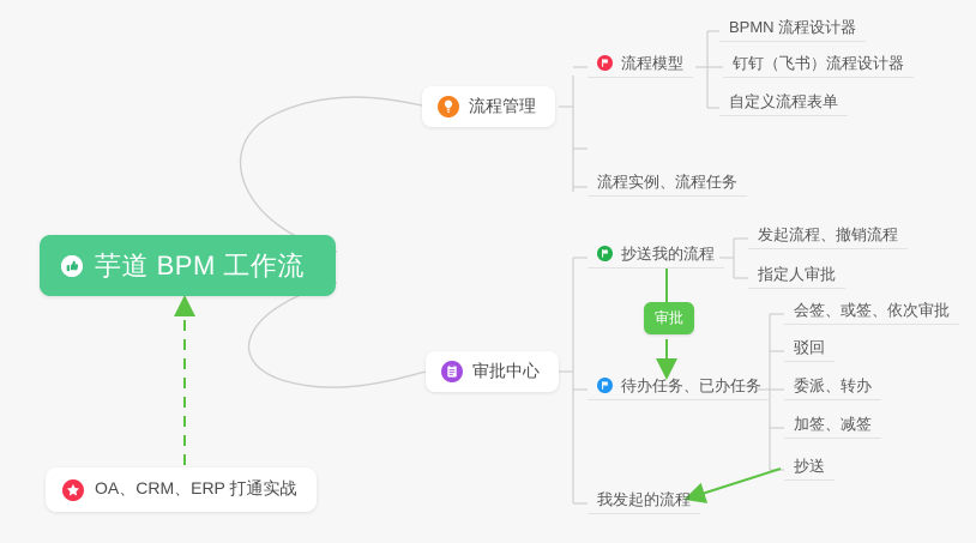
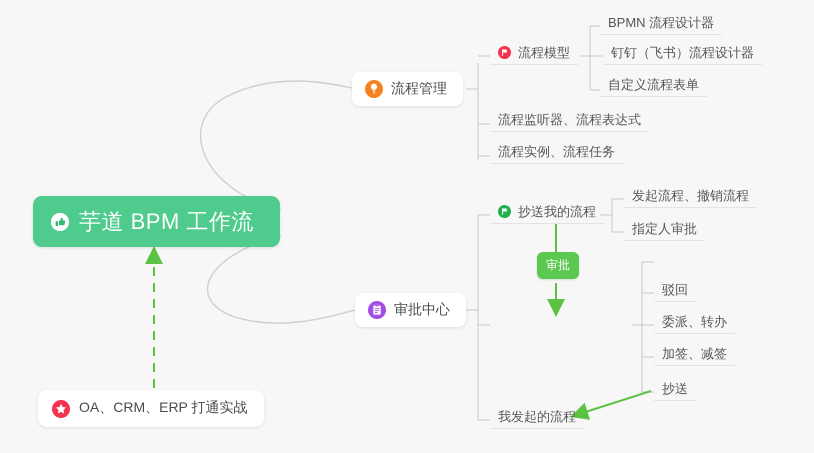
  芋道 BPM 工作流
  流程管理
  流程模型
  BPMN 流程设计器
  钉钉（飞书）流程设计器
  自定义流程表单
+ 流程监听器、流程表达式
  流程实例、流程任务
  审批中心
  抄送我的流程
  发起流程、撤销流程
  指定人审批
- 待办任务、已办任务
- 会签、或签、依次审批
  驳回
  委派、转办
  加签、减签
  抄送
  我发起的流程
  审批
  OA、CRM、ERP 打通实战
